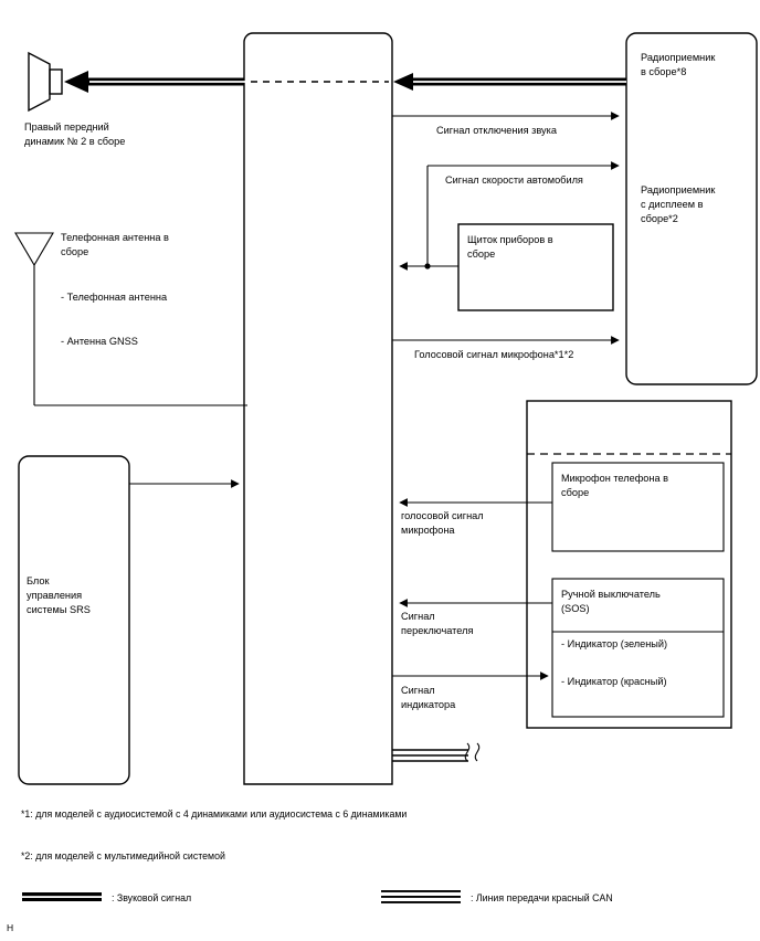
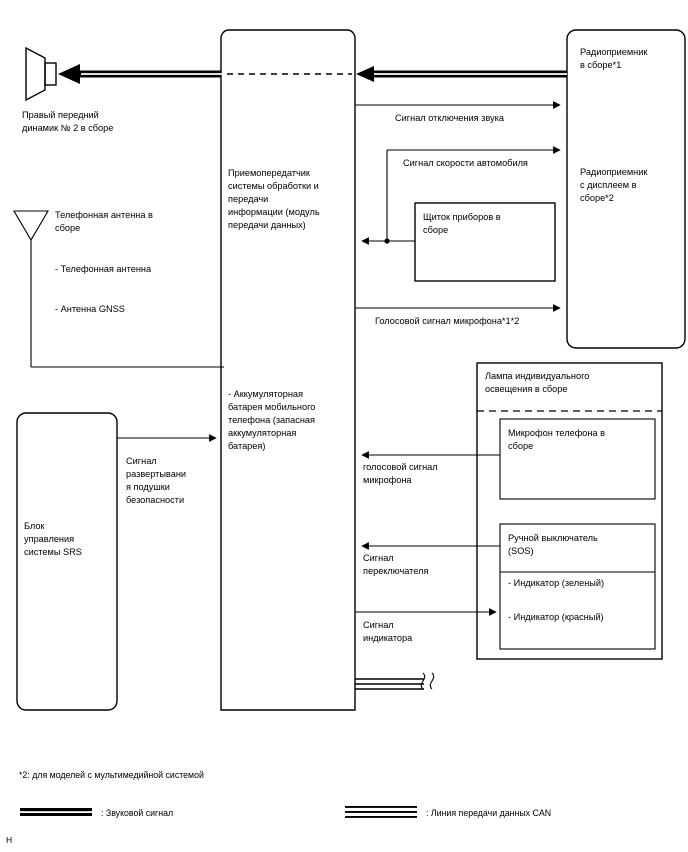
+ Приемопередатчик системы обработки и передачи информации (модуль передачи данных)
+ - Аккумуляторная батарея мобильного телефона (запасная аккумуляторная батарея)
- Радиоприемник в сборе*8
+ Радиоприемник в сборе*1
  Радиоприемник с дисплеем в сборе*2
  Правый передний динамик № 2 в сборе
  Сигнал отключения звука
  Сигнал скорости автомобиля
  Щиток приборов в сборе
  Голосовой сигнал микрофона*1*2
  Телефонная антенна в сборе
  - Телефонная антенна
  - Антенна GNSS
  Блок управления системы SRS
+ Сигнал развертывани я подушки безопасности
+ Лампа индивидуального освещения в сборе
  Микрофон телефона в сборе
  Ручной выключатель (SOS)
  - Индикатор (зеленый)
  - Индикатор (красный)
  голосовой сигнал микрофона
  Сигнал переключателя
  Сигнал индикатора
- *1: для моделей с аудиосистемой с 4 динамиками или аудиосистема с 6 динамиками
  *2: для моделей с мультимедийной системой
  : Звуковой сигнал
- : Линия передачи красный CAN
+ : Линия передачи данных CAN
  H
